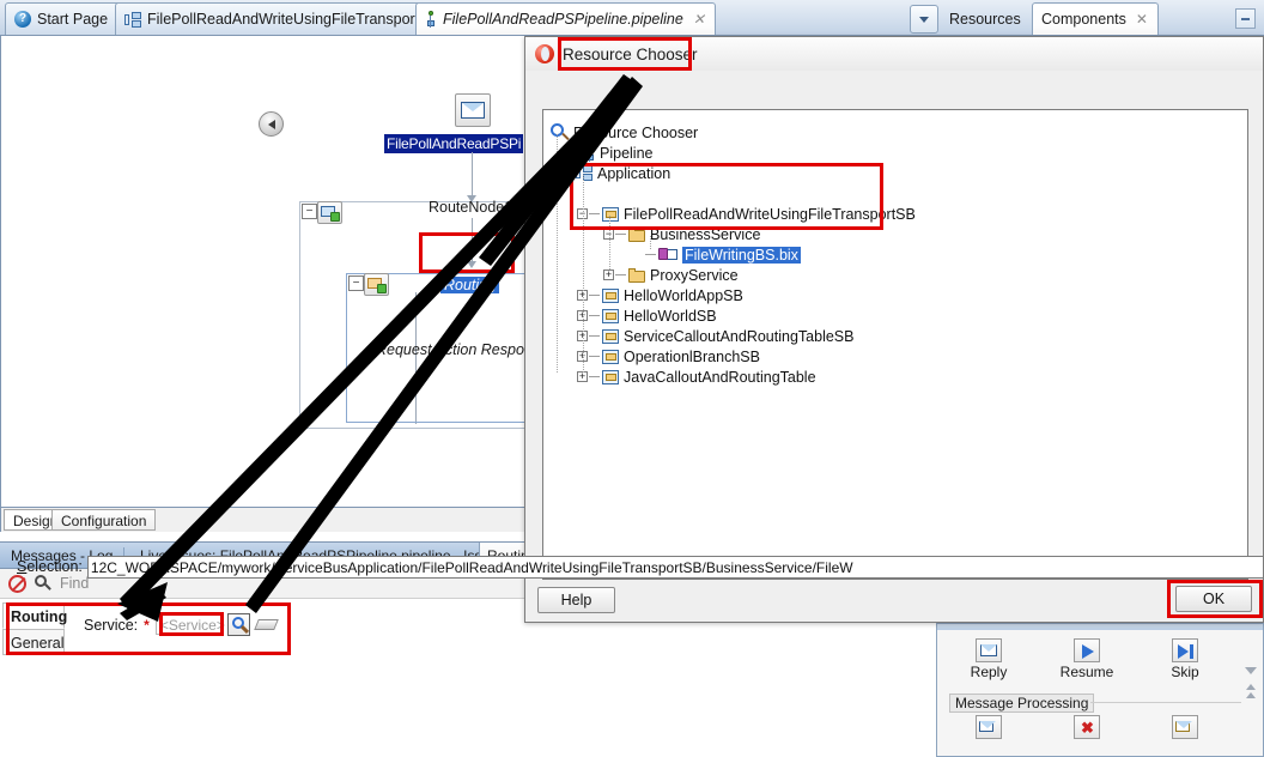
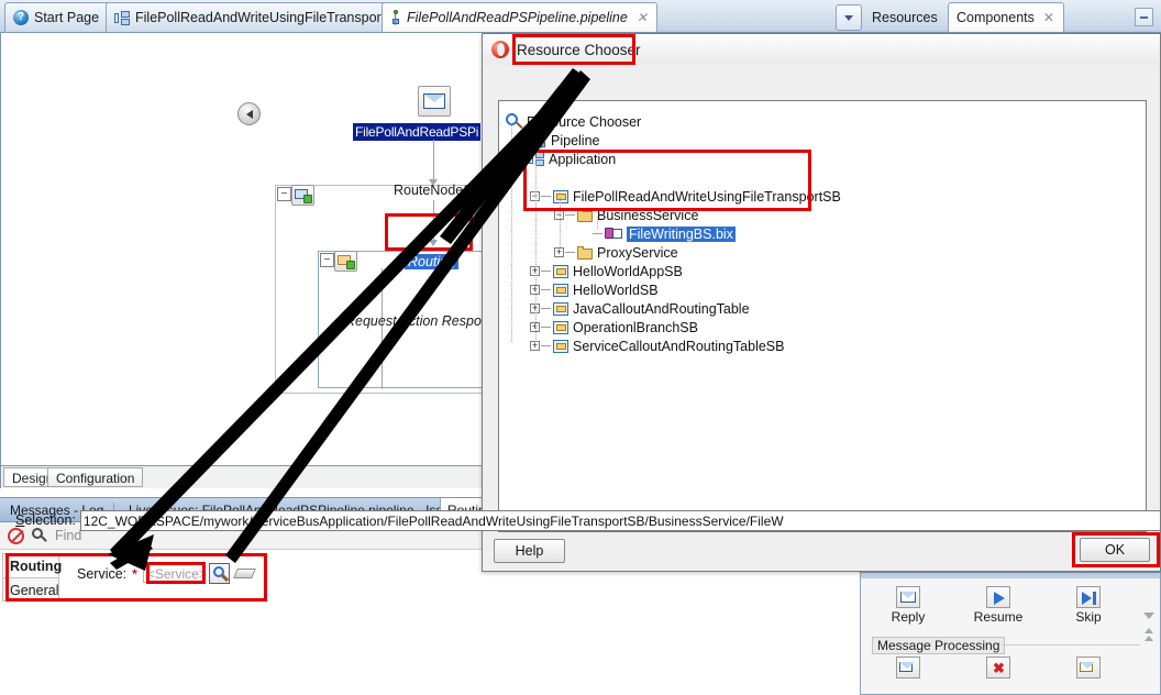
  ?
  Start Page
  FilePollReadAndWriteUsingFileTranspor
  FilePollAndReadPSPipeline.pipeline
  ✕
  Resources
  Components
  ✕
  FilePollAndReadPSPi
  −
  RouteNode
  −
  Routi
  equesttion Respo
  Desig
  Configuration
  Messages -
  Find
  Routing
  General
  Service:
  *
  <Service>
  Reply
  Resume
  Skip
  Message Processing
  ✖
  Resource Chooser
  urce Chooser
  Pipeline
  Application
  FilePollReadAndWriteUsingFileTransportSB
  BusinessService
  FileWritingBS.bix
  +
  ProxyService
  HelloWorldAppSB
  HelloWorldSB
- ServiceCalloutAndRoutingTableSB
+ JavaCalloutAndRoutingTable
  OperationlBranchSB
  +
- JavaCalloutAndRoutingTable
+ ServiceCalloutAndRoutingTableSB
  Help
  Selection:
  12C_WOSPACE/mywork/rviceBusApplication/FilePollReadAndWriteUsingFileTransportSB/BusinessService/FileW
  OK
